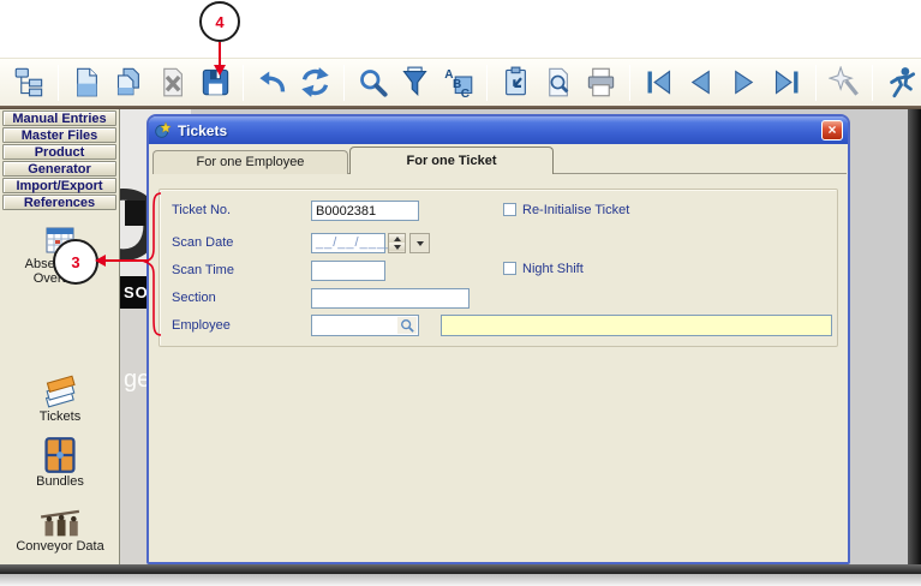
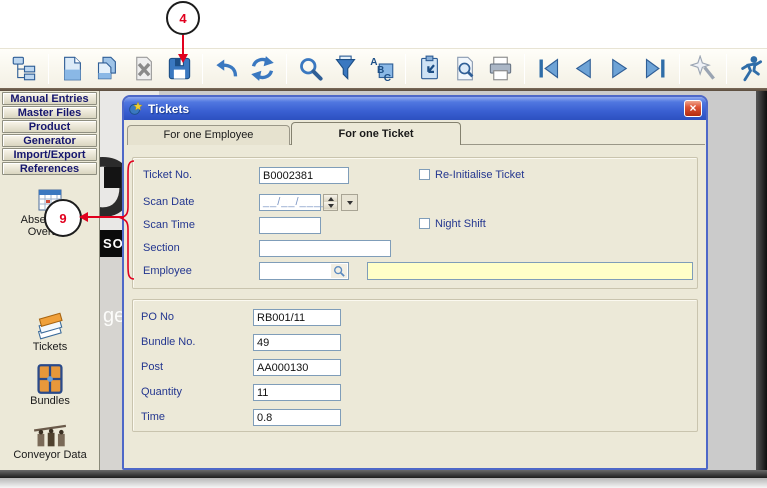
  A
  B
  C
  Manual Entries
  Master Files
  Product
  Generator
  Import/Export
  References
  Tickets
  Bundles
  Conveyor Data
  Tickets
  ×
  For one Employee
  For one Ticket
  Ticket No.
  B0002381
  Re-Initialise Ticket
  Scan Date
  __/__/___
  Scan Time
  Night Shift
  Section
  Employee
+ PO No
+ RB001/11
+ Bundle No.
+ 49
+ Post
+ AA000130
+ Quantity
+ 11
+ Time
+ 0.8
  4
- 3
+ 9
